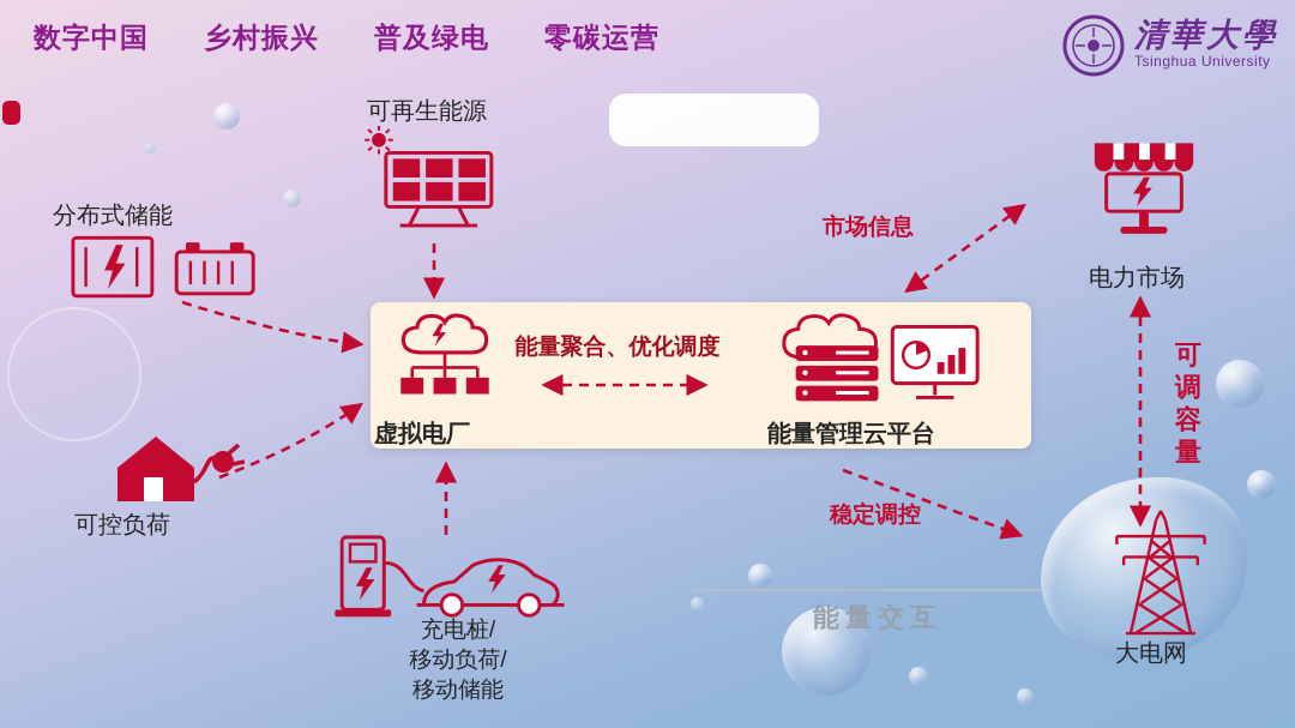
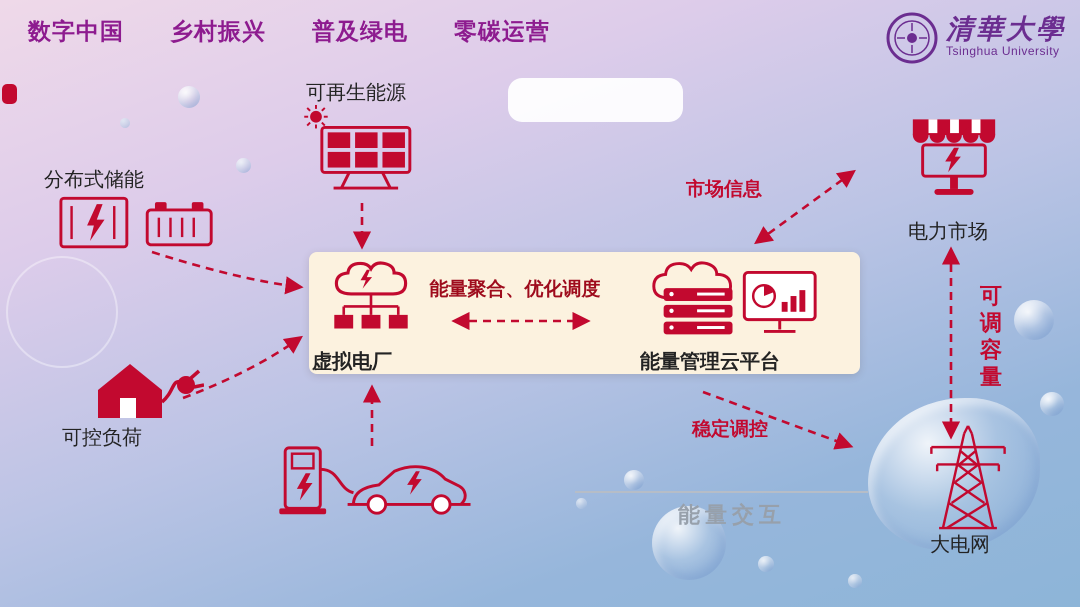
  数字中国
  乡村振兴
  普及绿电
  零碳运营
  清華大學
  Tsinghua University
  可再生能源
  分布式储能
  可控负荷
- 充电桩/
- 移动负荷/
- 移动储能
  虚拟电厂
  能量聚合、优化调度
  能量管理云平台
  电力市场
  大电网
  市场信息
  稳定调控
  可
  调
  容
  量
  能量交互
